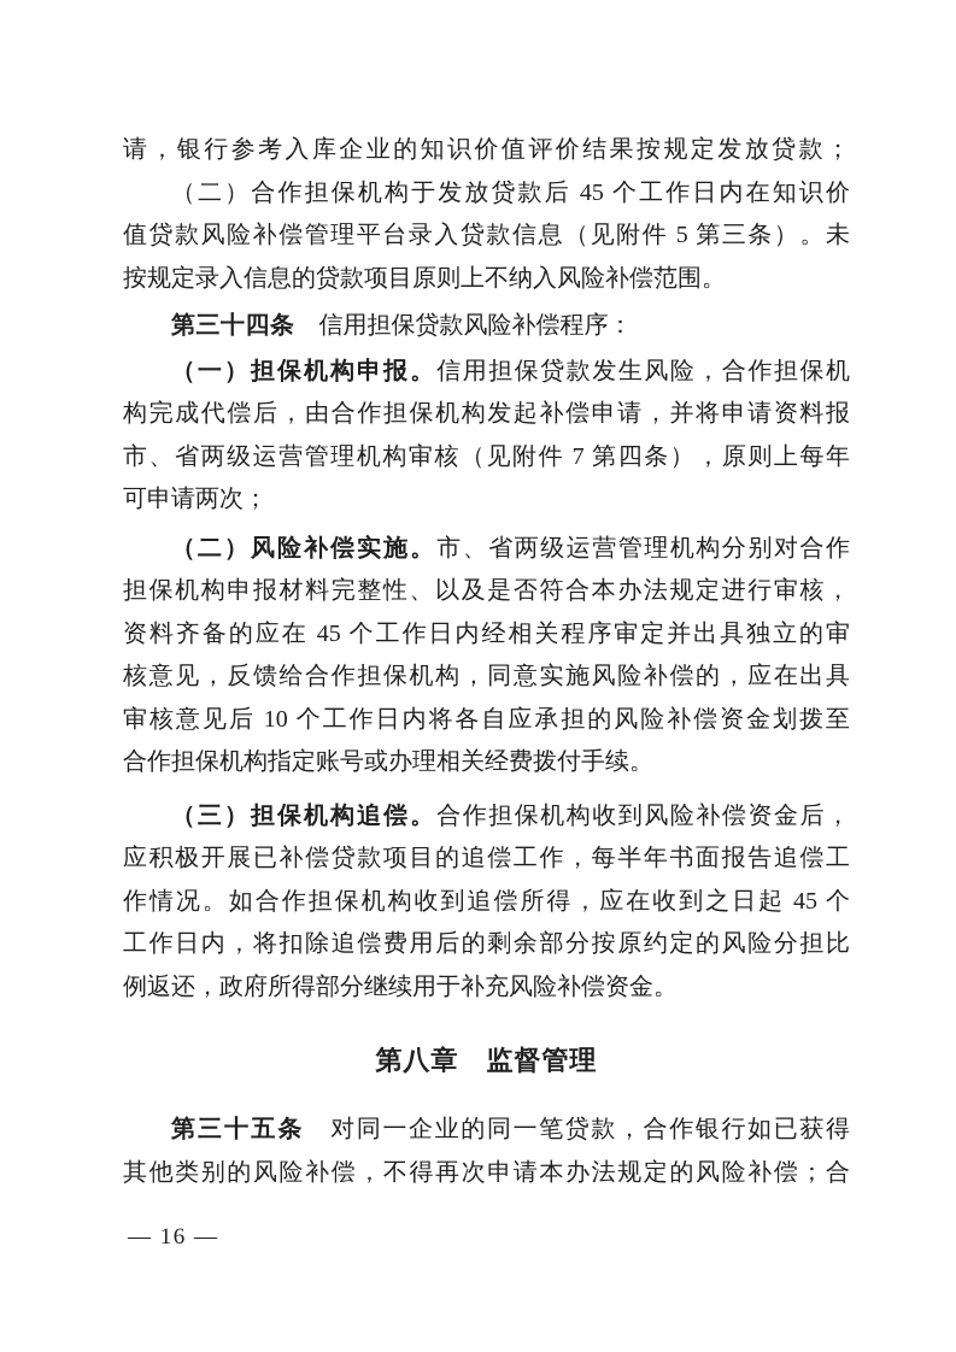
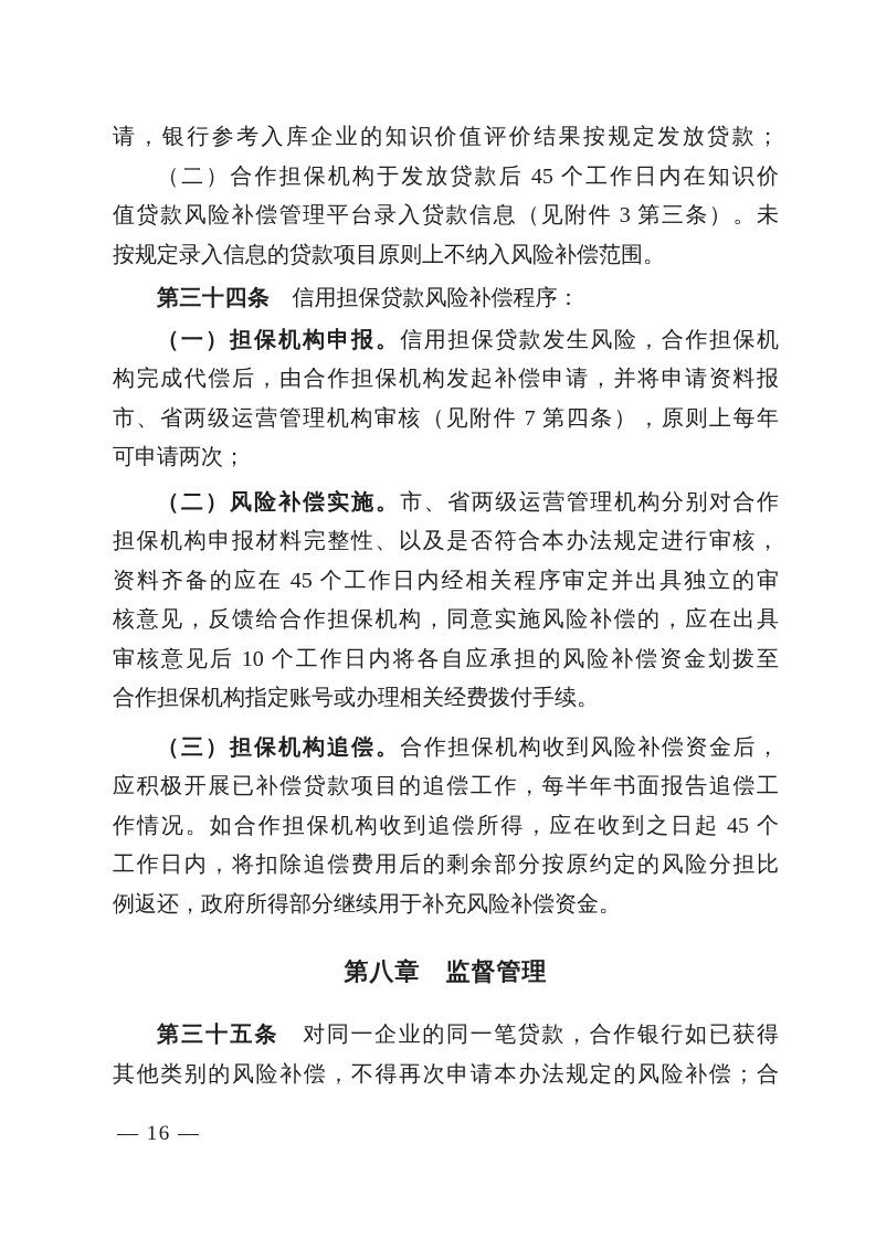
  请，银行参考入库企业的知识价值评价结果按规定发放贷款；
  （二）合作担保机构于发放贷款后 45 个工作日内在知识价
- 值贷款风险补偿管理平台录入贷款信息（见附件 5 第三条）。未
+ 值贷款风险补偿管理平台录入贷款信息（见附件 3 第三条）。未
  按规定录入信息的贷款项目原则上不纳入风险补偿范围。
  第三十四条 信用担保贷款风险补偿程序：
  （一）担保机构申报。信用担保贷款发生风险，合作担保机
  构完成代偿后，由合作担保机构发起补偿申请，并将申请资料报
  市、省两级运营管理机构审核（见附件 7 第四条），原则上每年
  可申请两次；
  （二）风险补偿实施。市、省两级运营管理机构分别对合作
  担保机构申报材料完整性、以及是否符合本办法规定进行审核，
  资料齐备的应在 45 个工作日内经相关程序审定并出具独立的审
  核意见，反馈给合作担保机构，同意实施风险补偿的，应在出具
  审核意见后 10 个工作日内将各自应承担的风险补偿资金划拨至
  合作担保机构指定账号或办理相关经费拨付手续。
  （三）担保机构追偿。合作担保机构收到风险补偿资金后，
  应积极开展已补偿贷款项目的追偿工作，每半年书面报告追偿工
  作情况。如合作担保机构收到追偿所得，应在收到之日起 45 个
  工作日内，将扣除追偿费用后的剩余部分按原约定的风险分担比
  例返还，政府所得部分继续用于补充风险补偿资金。
  第八章 监督管理
  第三十五条 对同一企业的同一笔贷款，合作银行如已获得
  其他类别的风险补偿，不得再次申请本办法规定的风险补偿；合
  — 16 —
